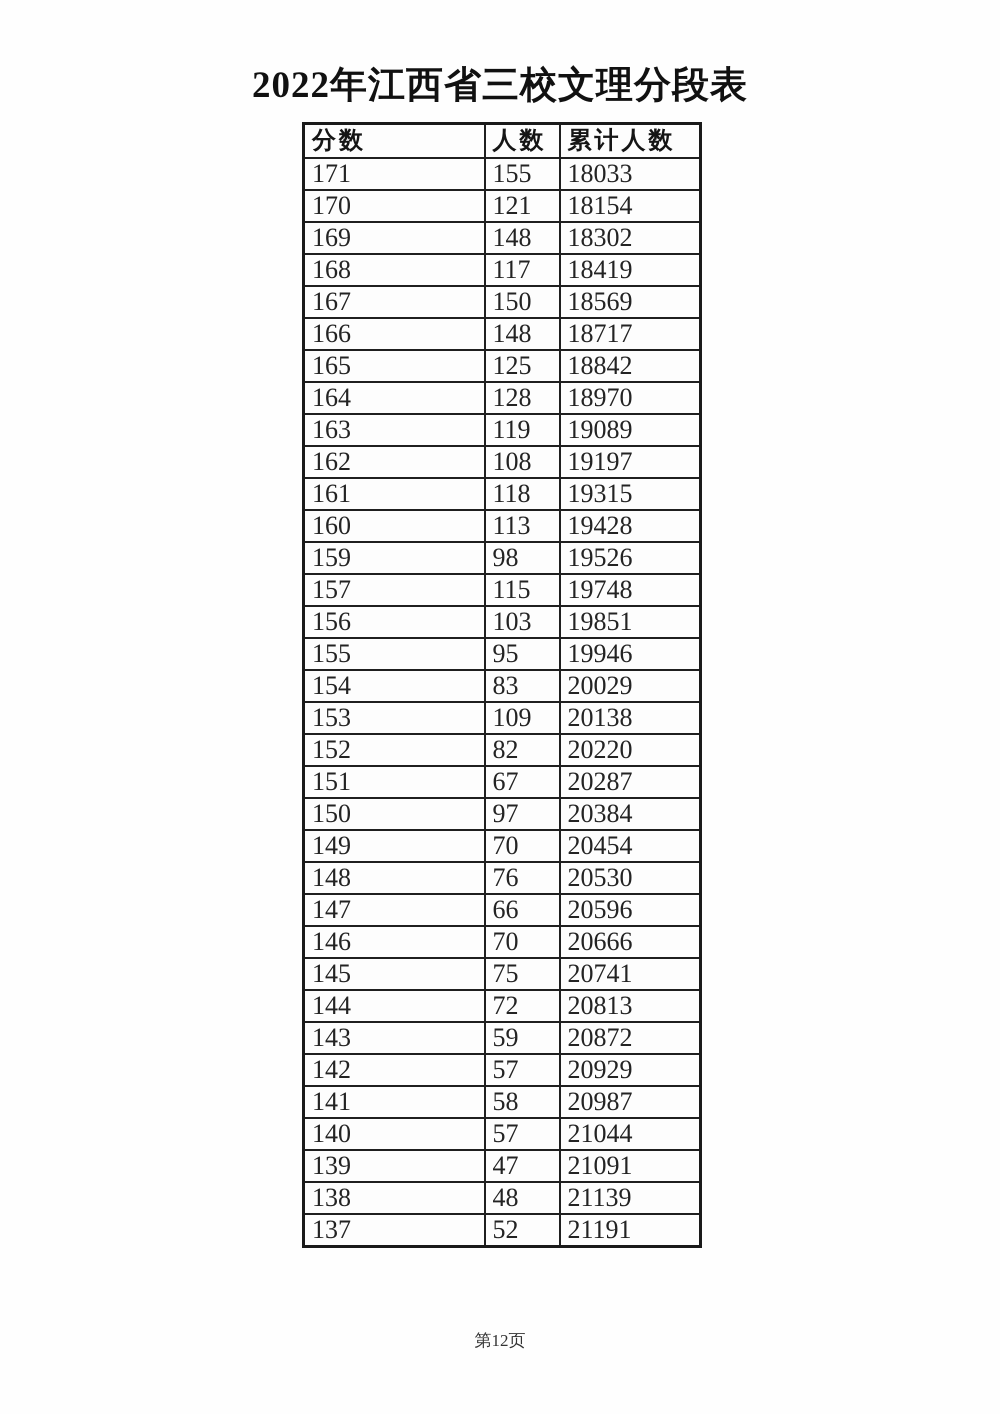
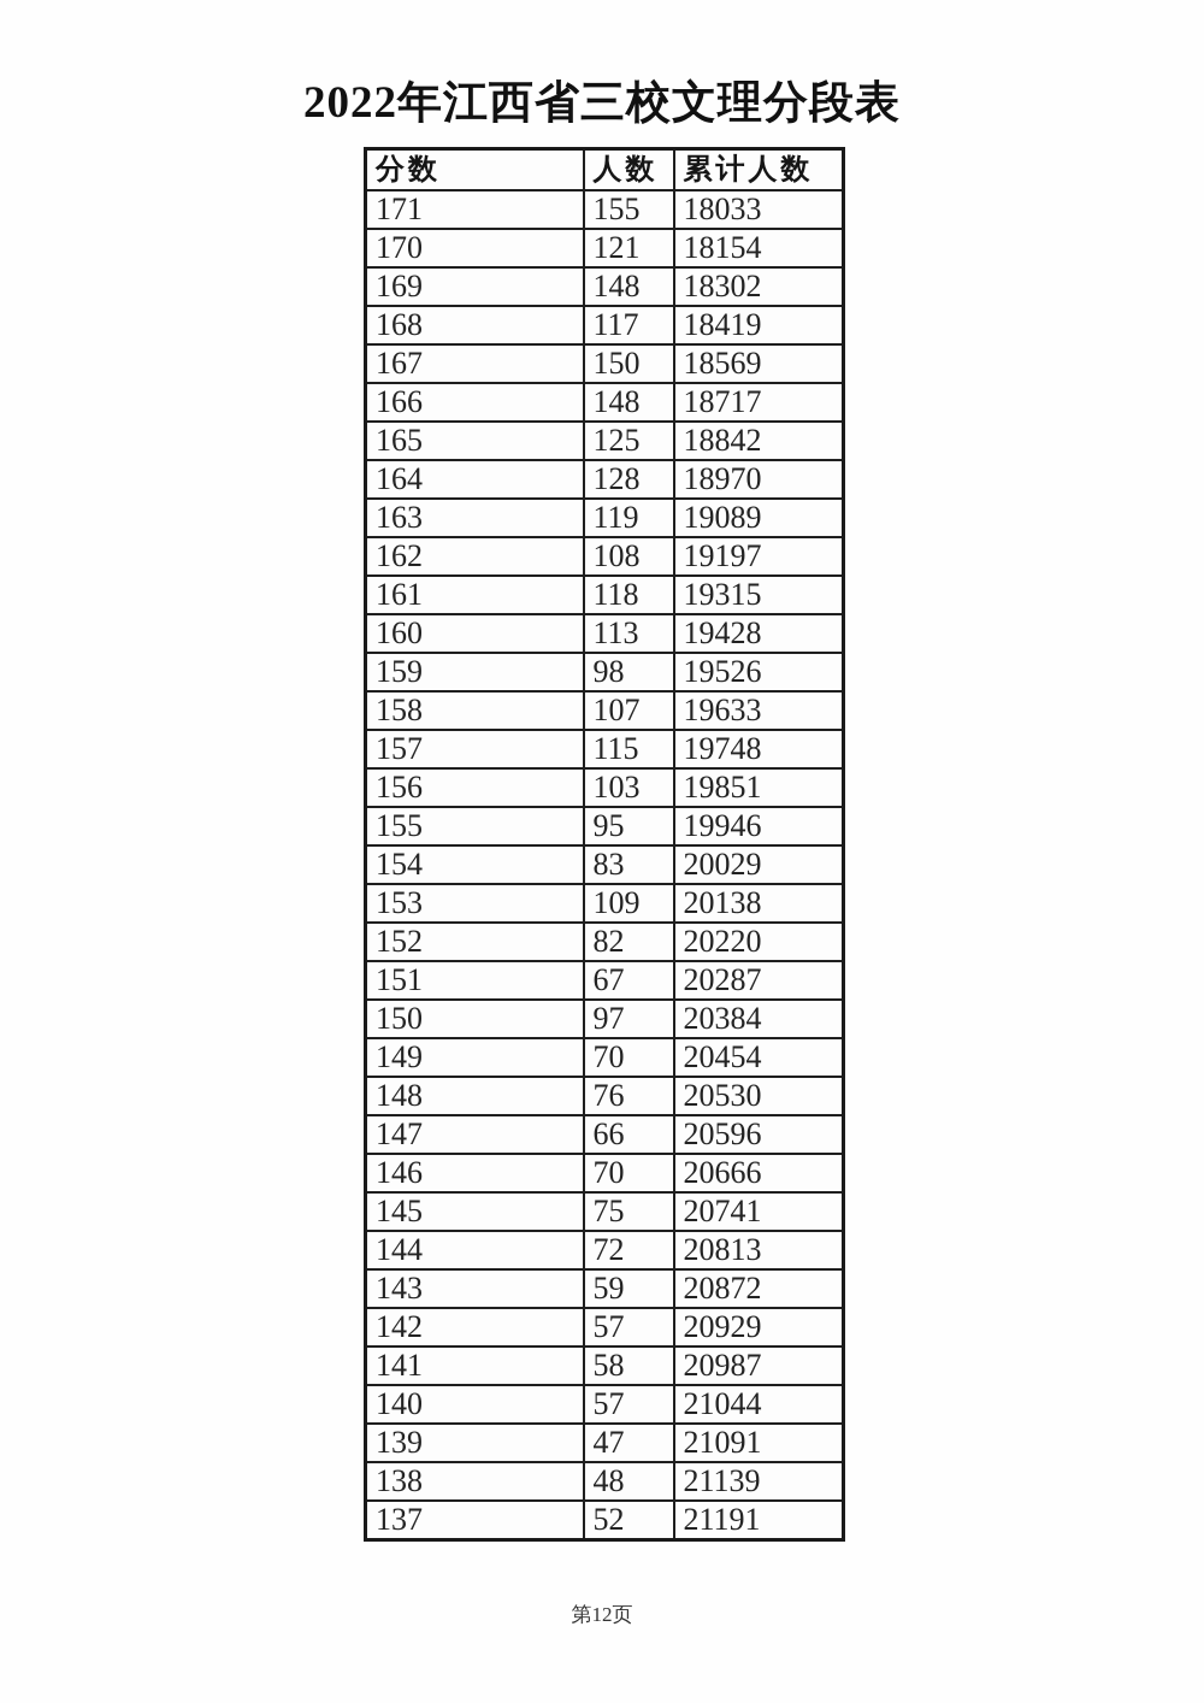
  2022年江西省三校文理分段表
  分数	人数	累计人数
  171	155	18033
  170	121	18154
  169	148	18302
  168	117	18419
  167	150	18569
  166	148	18717
  165	125	18842
  164	128	18970
  163	119	19089
  162	108	19197
  161	118	19315
  160	113	19428
  159	98	19526
+ 158	107	19633
  157	115	19748
  156	103	19851
  155	95	19946
  154	83	20029
  153	109	20138
  152	82	20220
  151	67	20287
  150	97	20384
  149	70	20454
  148	76	20530
  147	66	20596
  146	70	20666
  145	75	20741
  144	72	20813
  143	59	20872
  142	57	20929
  141	58	20987
  140	57	21044
  139	47	21091
  138	48	21139
  137	52	21191
  第12页
